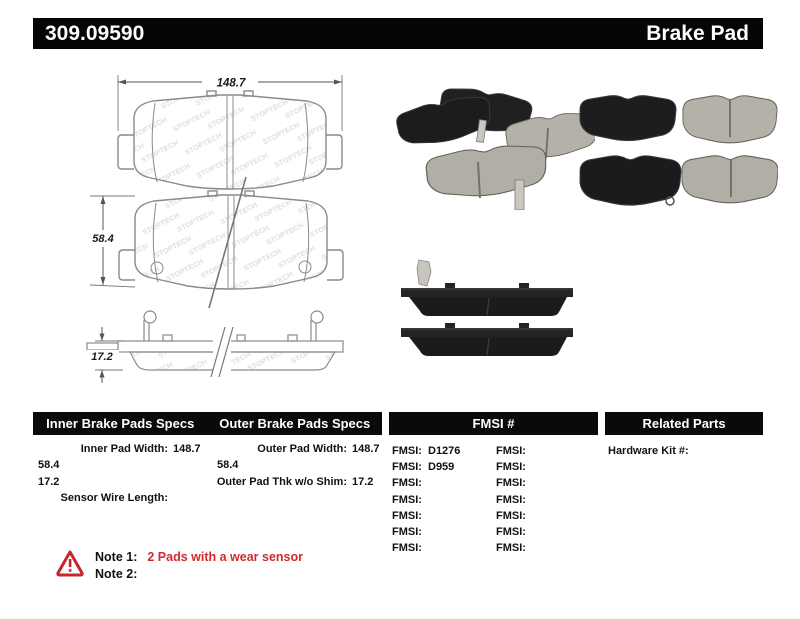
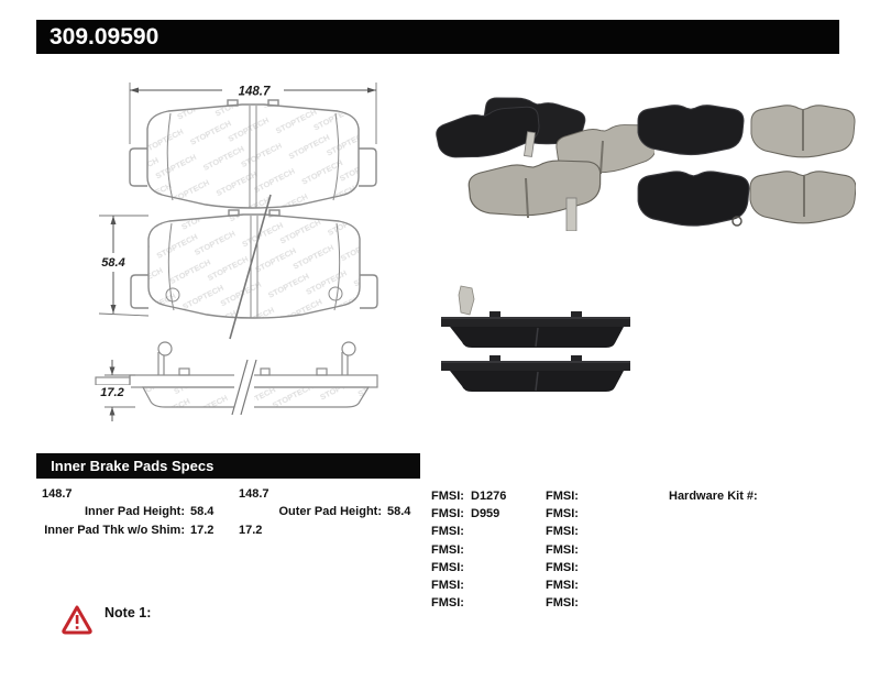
  309.09590
- Brake Pad
  148.7
  58.4
  17.2
  Inner Brake Pads Specs
- Outer Brake Pads Specs
- FMSI #
- Related Parts
- Inner Pad Width:
  148.7
+ Inner Pad Height:
  58.4
+ Inner Pad Thk w/o Shim:
  17.2
- Sensor Wire Length:
- Outer Pad Width:
  148.7
+ Outer Pad Height:
  58.4
- Outer Pad Thk w/o Shim:
  17.2
  FMSI:
  D1276
  FMSI:
  FMSI:
  D959
  FMSI:
  FMSI:
  FMSI:
  FMSI:
  FMSI:
  FMSI:
  FMSI:
  FMSI:
  FMSI:
  FMSI:
  FMSI:
  Hardware Kit #:
  Note 1:
- 2 Pads with a wear sensor
- Note 2:
